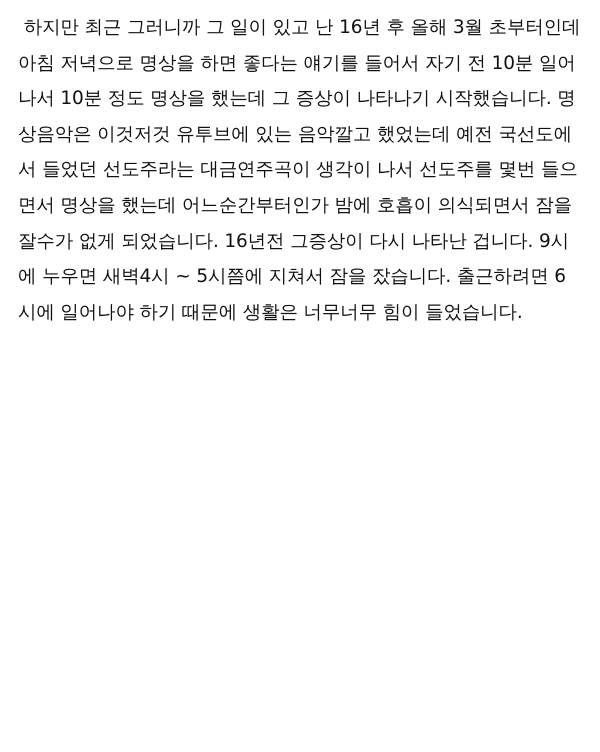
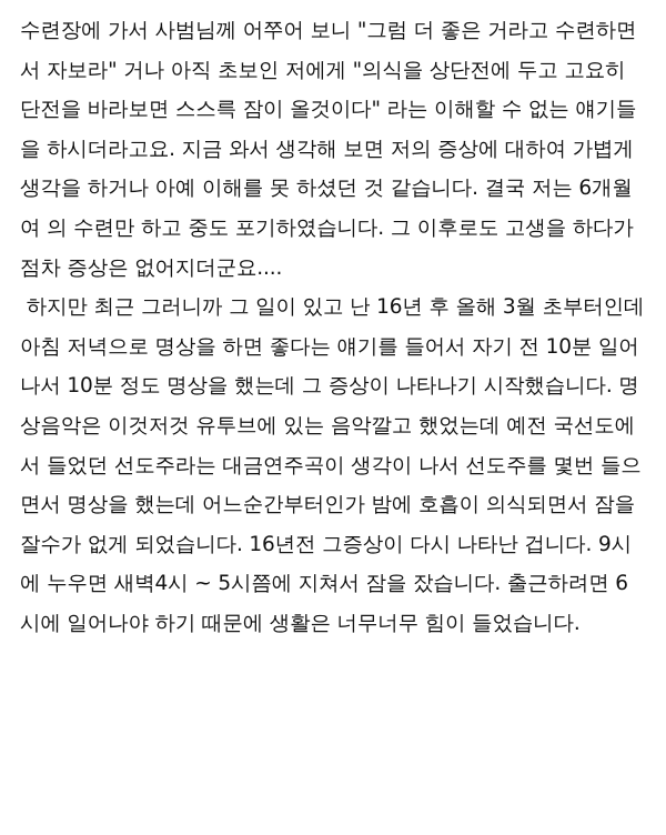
+ 수련장에 가서 사범님께 어쭈어 보니 "그럼 더 좋은 거라고 수련하면서 자보라" 거나 아직 초보인 저에게 "의식을 상단전에 두고 고요히 단전을 바라보면 스스륵 잠이 올것이다" 라는 이해할 수 없는 얘기들을 하시더라고요. 지금 와서 생각해 보면 저의 증상에 대하여 가볍게 생각을 하거나 아예 이해를 못 하셨던 것 같습니다. 결국 저는 6개월 여 의 수련만 하고 중도 포기하였습니다. 그 이후로도 고생을 하다가 점차 증상은 없어지더군요....
  하지만 최근 그러니까 그 일이 있고 난 16년 후 올해 3월 초부터인데 아침 저녁으로 명상을 하면 좋다는 얘기를 들어서 자기 전 10분 일어나서 10분 정도 명상을 했는데 그 증상이 나타나기 시작했습니다. 명상음악은 이것저것 유투브에 있는 음악깔고 했었는데 예전 국선도에서 들었던 선도주라는 대금연주곡이 생각이 나서 선도주를 몇번 들으면서 명상을 했는데 어느순간부터인가 밤에 호흡이 의식되면서 잠을 잘수가 없게 되었습니다. 16년전 그증상이 다시 나타난 겁니다. 9시에 누우면 새벽4시 ~ 5시쯤에 지쳐서 잠을 잤습니다. 출근하려면 6시에 일어나야 하기 때문에 생활은 너무너무 힘이 들었습니다.
